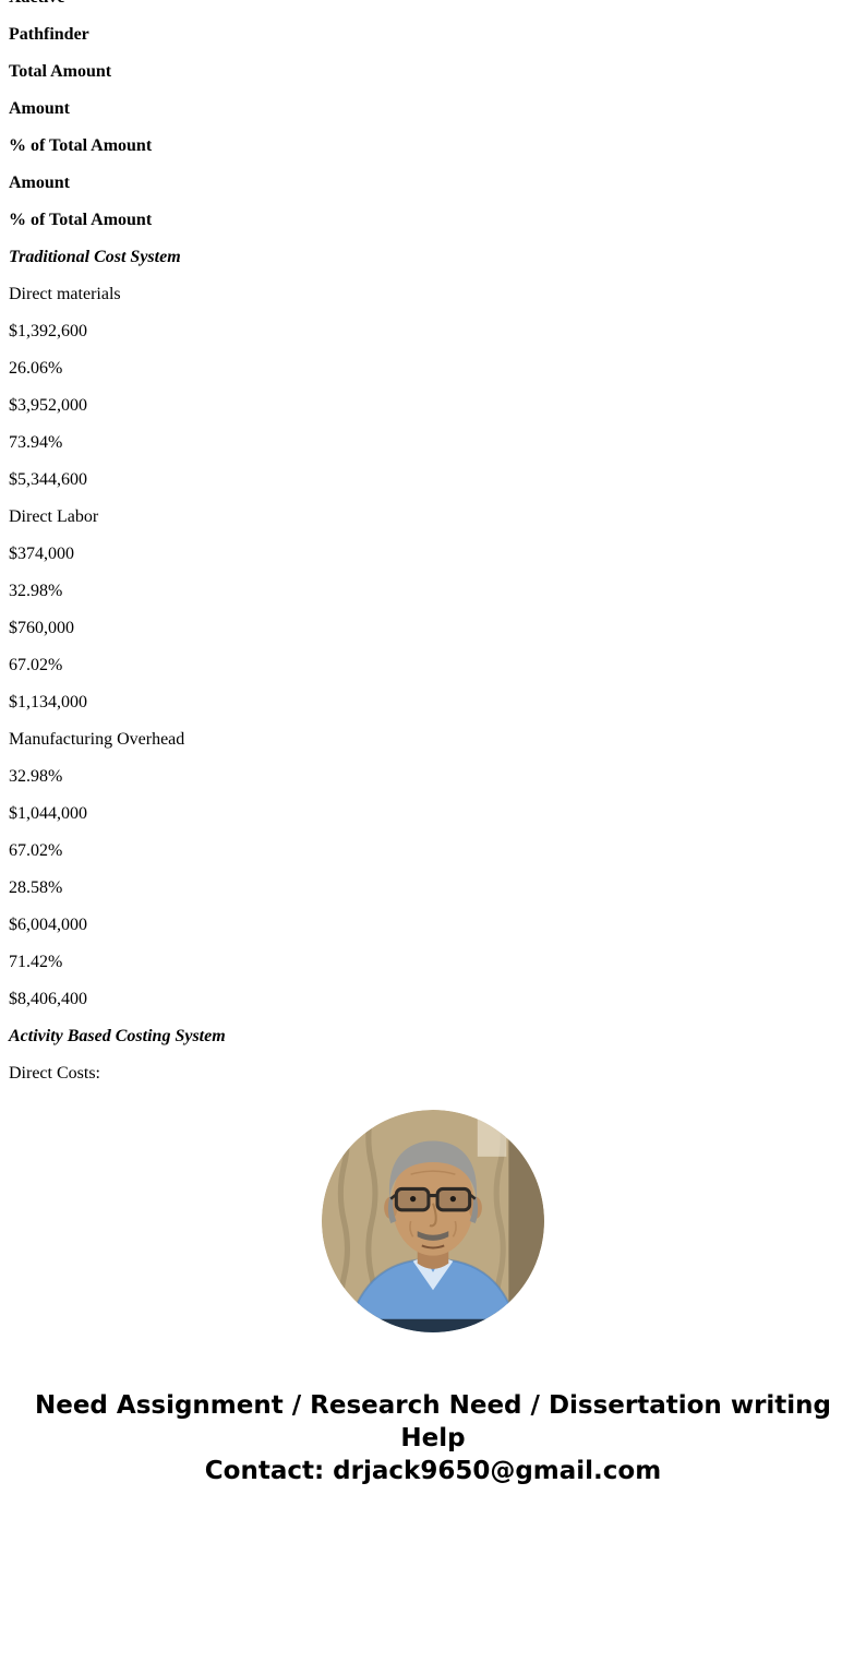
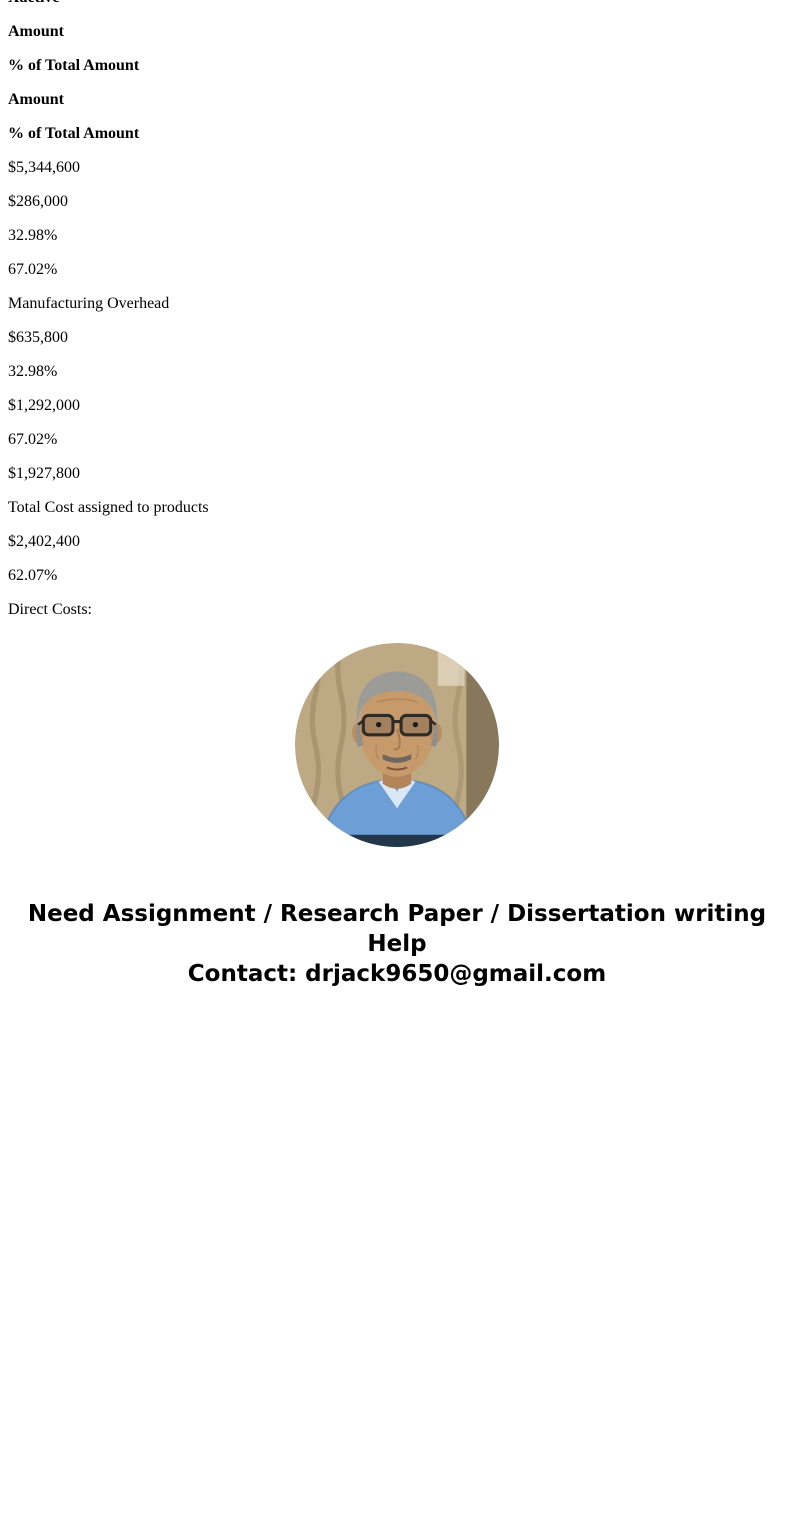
- Pathfinder
- Total Amount
  Amount
  % of Total Amount
  Amount
  % of Total Amount
- Traditional Cost System
- Direct materials
- $1,392,600
- 26.06%
- $3,952,000
- 73.94%
  $5,344,600
- Direct Labor
- $374,000
+ $286,000
  32.98%
- $760,000
  67.02%
- $1,134,000
  Manufacturing Overhead
+ $635,800
  32.98%
- $1,044,000
+ $1,292,000
  67.02%
+ $1,927,800
+ Total Cost assigned to products
+ $2,402,400
- 28.58%
+ 62.07%
- $6,004,000
- 71.42%
- $8,406,400
- Activity Based Costing System
  Direct Costs:
- Need Assignment / Research Need / Dissertation writing Help
+ Need Assignment / Research Paper / Dissertation writing Help
  Contact: drjack9650@gmail.com
